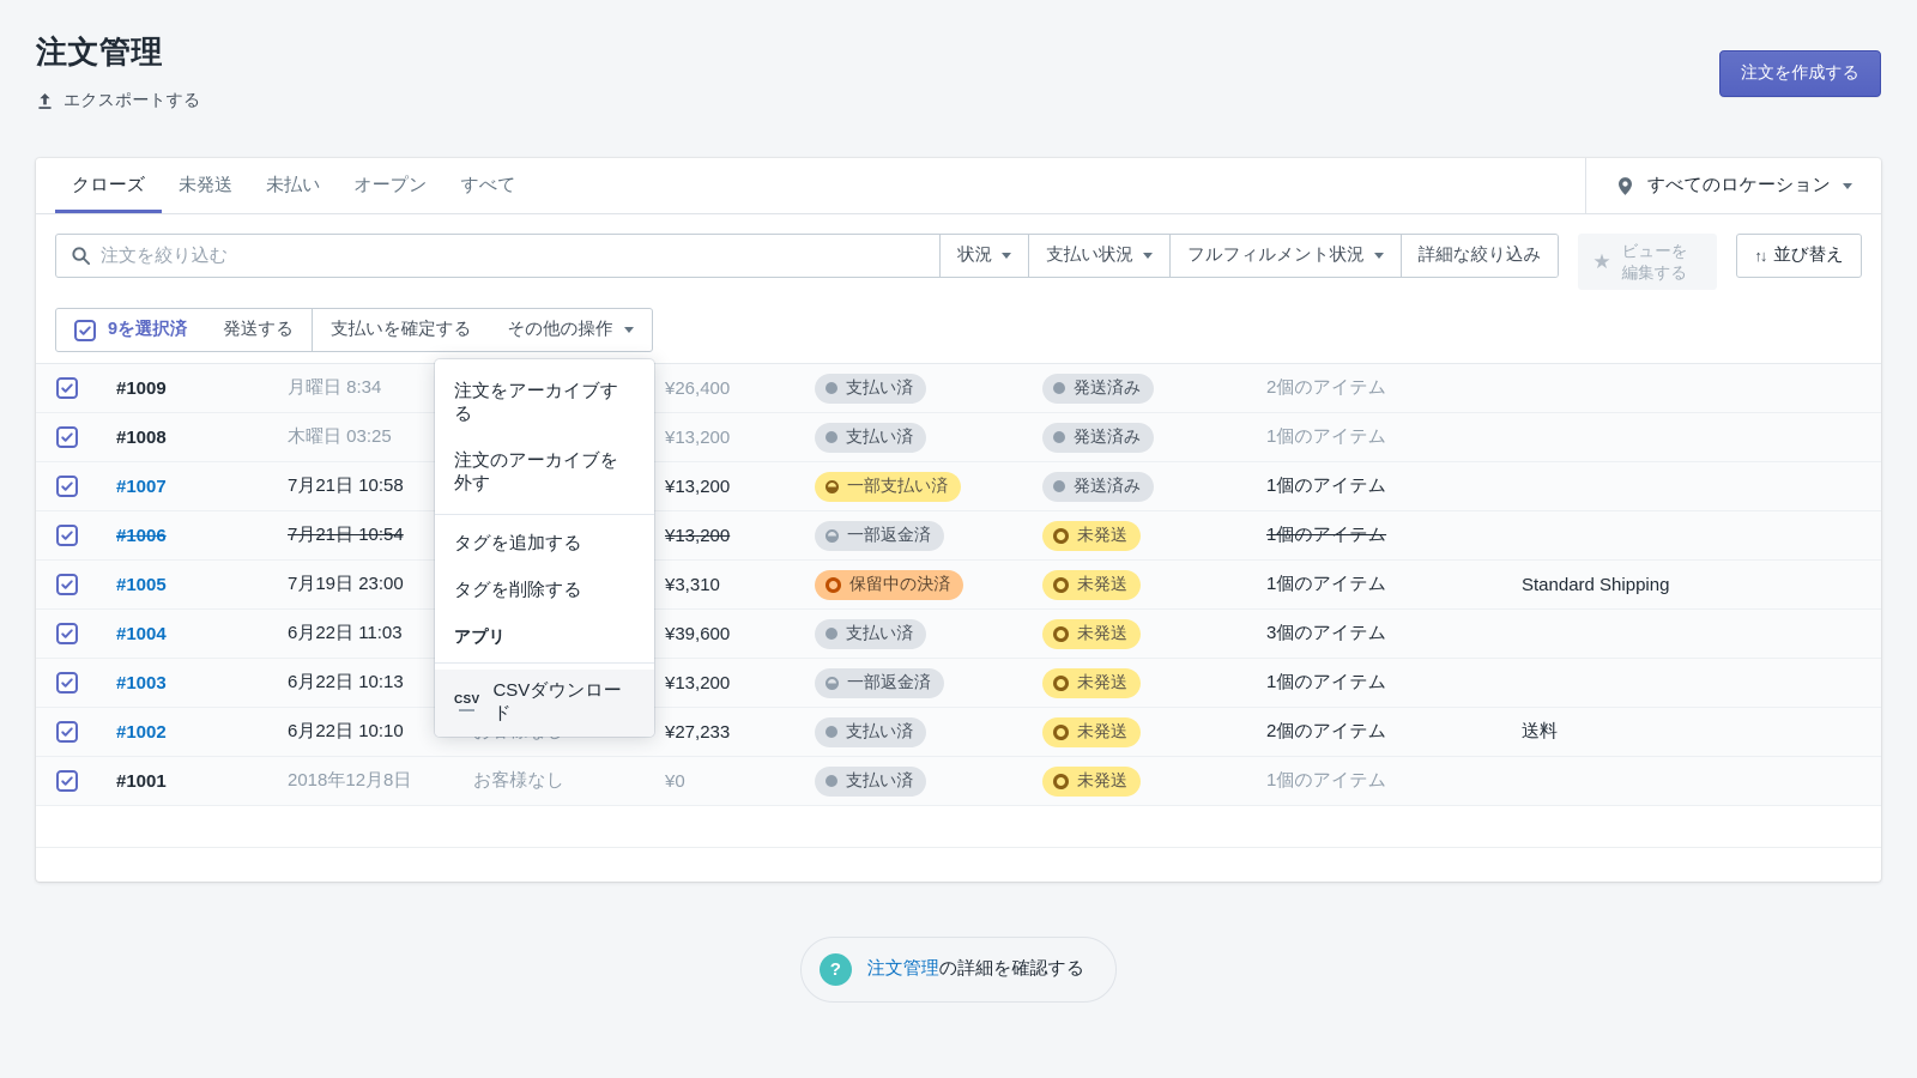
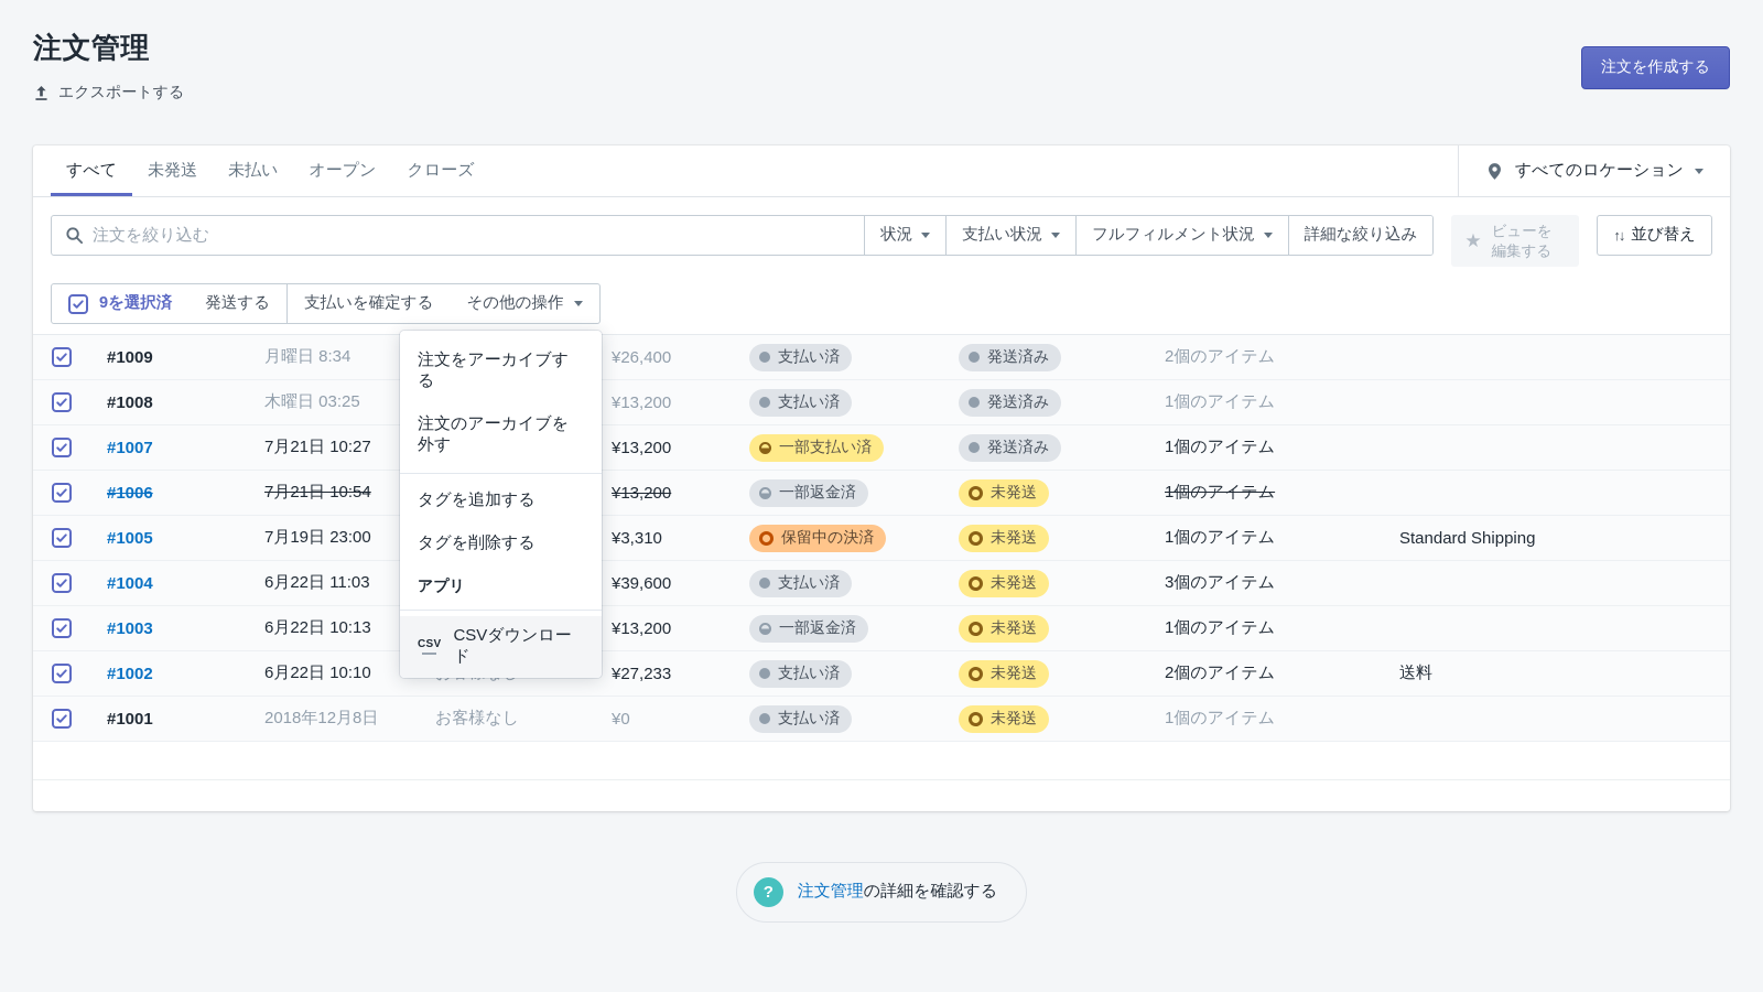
  注文管理
  エクスポートする
  注文を作成する
- クローズ
+ すべて
  未発送
  未払い
  オープン
- すべて
+ クローズ
  すべてのロケーション
  注文を絞り込む
  状況
  支払い状況
  フルフィルメント状況
  詳細な絞り込み
  ★
  ビューを編集する
  ↑↓
  並び替え
  9を選択済
  発送する
  支払いを確定する
  その他の操作
  #1009
  月曜日 8:34
  ¥26,400
  支払い済
  発送済み
  2個のアイテム
  #1008
  木曜日 03:25
  ¥13,200
  支払い済
  発送済み
  1個のアイテム
  #1007
- 7月21日 10:58
+ 7月21日 10:27
  ¥13,200
  一部支払い済
  発送済み
  1個のアイテム
  #1006
  7月21日 10:54
  ¥13,200
  一部返金済
  未発送
  1個のアイテム
  #1005
  7月19日 23:00
  ¥3,310
  保留中の決済
  未発送
  1個のアイテム
  Standard Shipping
  #1004
  6月22日 11:03
  ¥39,600
  支払い済
  未発送
  3個のアイテム
  #1003
  6月22日 10:13
  ¥13,200
  一部返金済
  未発送
  1個のアイテム
  #1002
  6月22日 10:10
  ¥27,233
  支払い済
  未発送
  2個のアイテム
  送料
  #1001
  2018年12月8日
  お客様なし
  ¥0
  支払い済
  未発送
  1個のアイテム
  注文をアーカイブする
  注文のアーカイブを外す
  タグを追加する
  タグを削除する
  アプリ
  CSV
  CSVダウンロード
  ?
  注文管理の詳細を確認する
